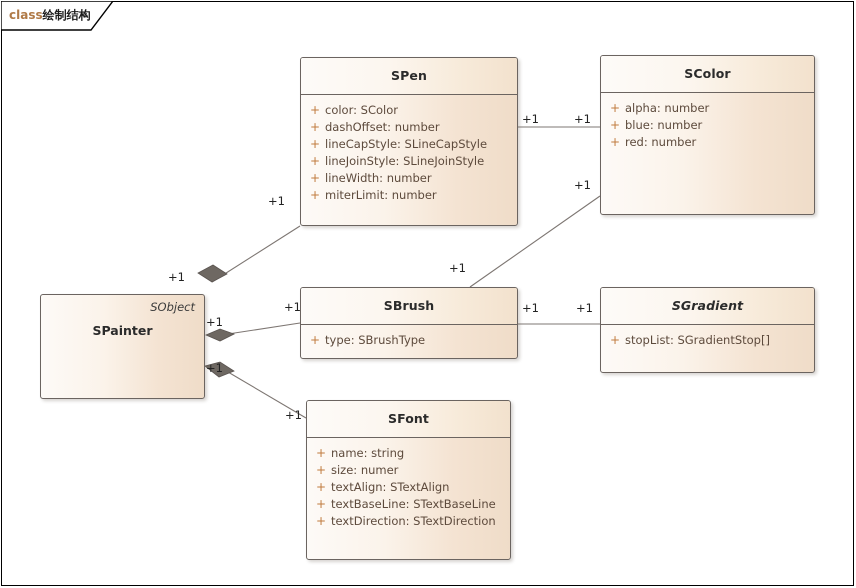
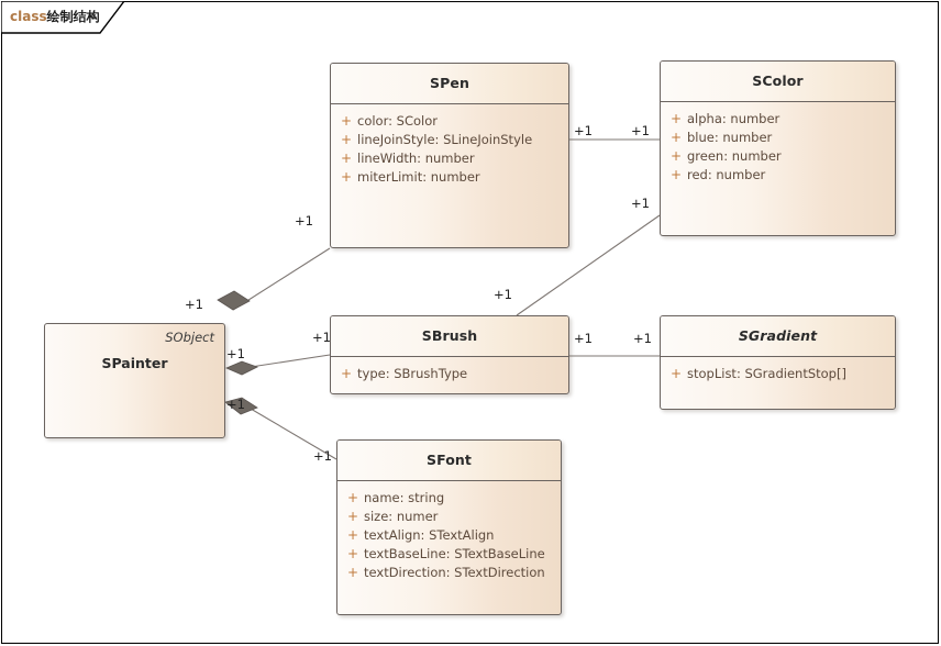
  class绘制结构
  SPen
  + color: SColor
- + dashOffset: number
- + lineCapStyle: SLineCapStyle
  + lineJoinStyle: SLineJoinStyle
  + lineWidth: number
  + miterLimit: number
  SColor
  + alpha: number
  + blue: number
+ + green: number
  + red: number
  SBrush
  + type: SBrushType
  SGradient
  + stopList: SGradientStop[]
  SFont
  + name: string
  + size: numer
  + textAlign: STextAlign
  + textBaseLine: STextBaseLine
  + textDirection: STextDirection
  SObject
  SPainter
  +1
  +1
  +1
  +1
  +1
  +1
  +1
  +1
  +1
  +1
  +1
  +1
